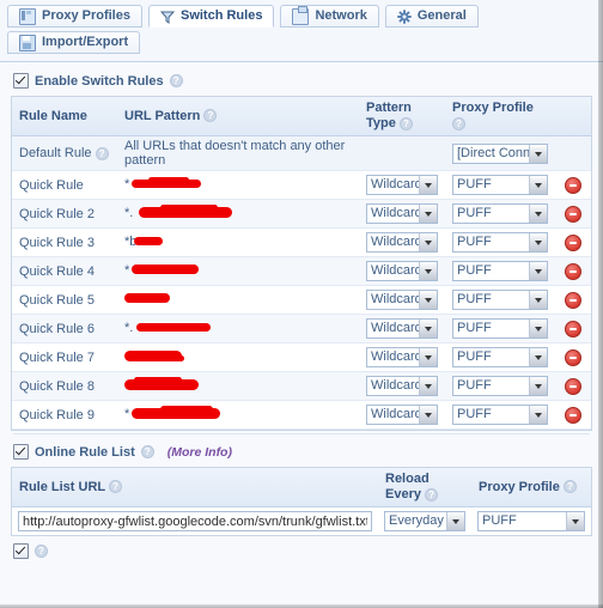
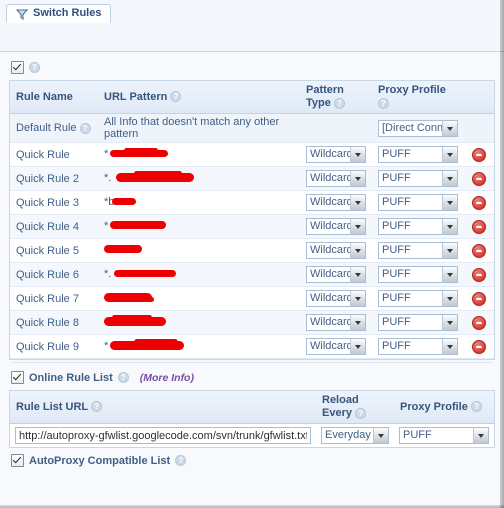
- Proxy Profiles
  Switch Rules
- Network
- General
- Import/Export
- Enable Switch Rules
  ?
  Rule Name	URL Pattern ?	Pattern Type ?	Proxy Profile ?
- Default Rule ?	All URLs that doesn't match any other pattern		[Direct Conn
+ Default Rule ?	All Info that doesn't match any other pattern		[Direct Conn
  Quick Rule	*	Wildcar	PUFF
  Quick Rule 2	*.	Wildcar	PUFF
  Quick Rule 3	*	Wildcar	PUFF
  Quick Rule 4	*	Wildcar	PUFF
  Quick Rule 5		Wildcar	PUFF
  Quick Rule 6	*.	Wildcar	PUFF
  Quick Rule 7		Wildcar	PUFF
  Quick Rule 8		Wildcar	PUFF
  Quick Rule 9	*	Wildcar	PUFF
  Online Rule List
  ?
  (More Info)
  Rule List URL ?	Reload Every ?	Proxy Profile ?
  http://autoproxy-gfwlist.googlecode.com/svn/trunk/gfwlist.tx	Everyday	PUFF
+ AutoProxy Compatible List
  ?
